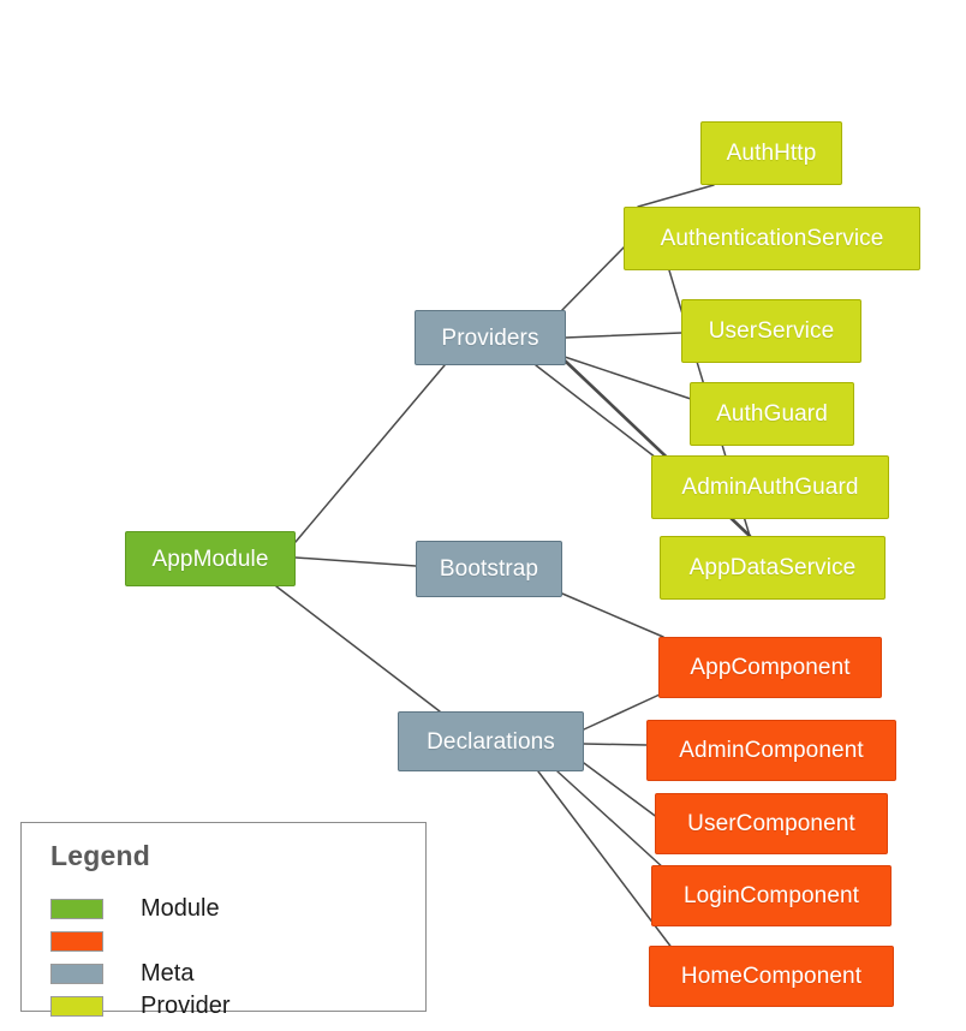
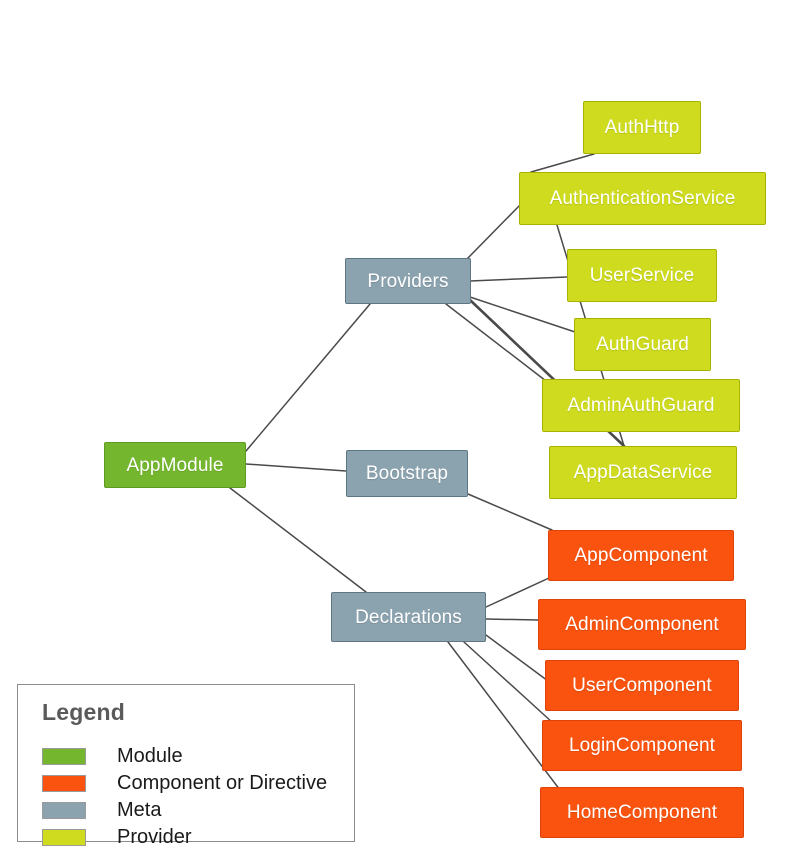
  AuthHttp
  AuthenticationService
  Providers
  UserService
  AuthGuard
  AdminAuthGuard
  AppDataService
  AppModule
  Bootstrap
  AppComponent
  Declarations
  AdminComponent
  UserComponent
  LoginComponent
  HomeComponent
  Legend
  Module
+ Component or Directive
  Meta
  Provider
